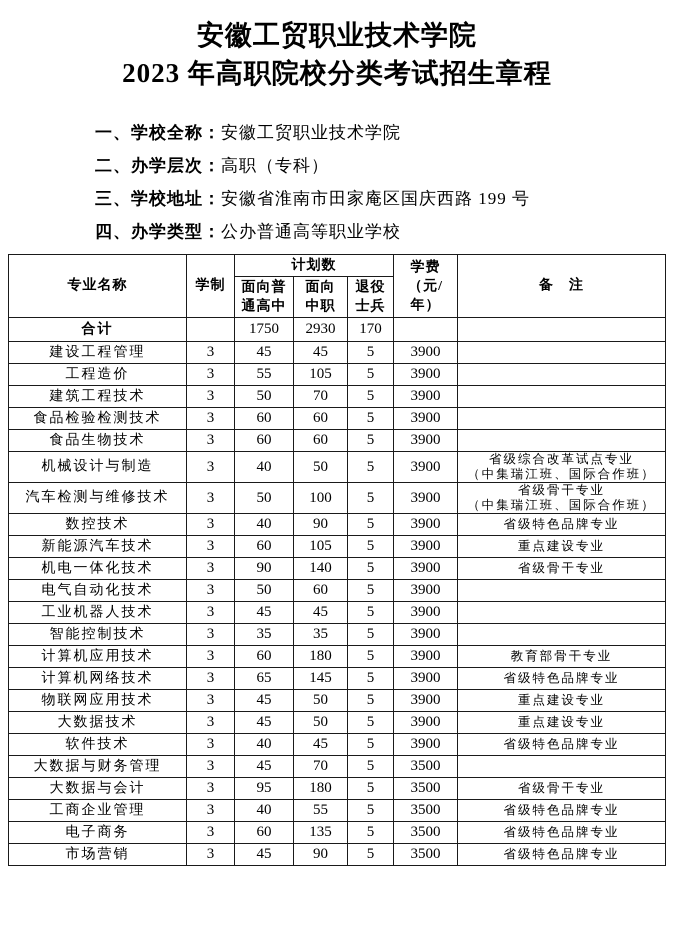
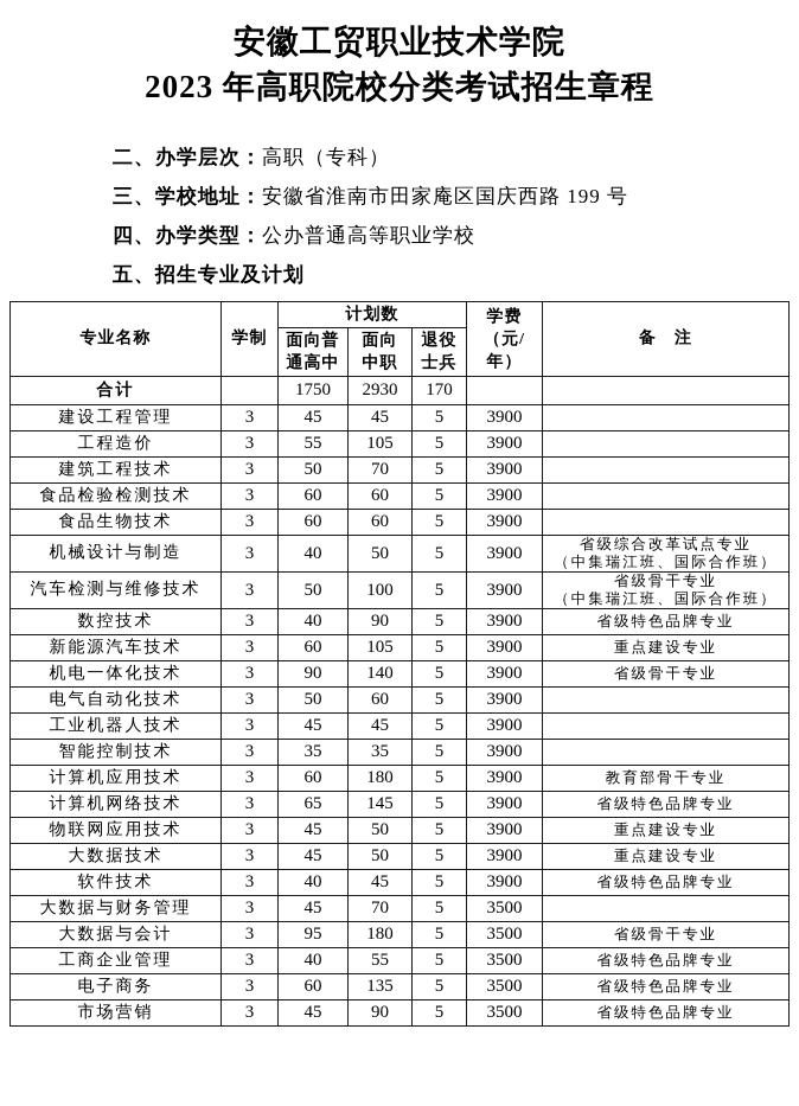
  安徽工贸职业技术学院
  2023 年高职院校分类考试招生章程
- 一、学校全称：安徽工贸职业技术学院
  二、办学层次：高职（专科）
  三、学校地址：安徽省淮南市田家庵区国庆西路 199 号
  四、办学类型：公办普通高等职业学校
+ 五、招生专业及计划
  专业名称	学制	计划数	学费（元/年）	备 注
  面向普通高中	面向中职	退役士兵
  合计		1750	2930	170
  建设工程管理	3	45	45	5	3900
  工程造价	3	55	105	5	3900
  建筑工程技术	3	50	70	5	3900
  食品检验检测技术	3	60	60	5	3900
  食品生物技术	3	60	60	5	3900
  机械设计与制造	3	40	50	5	3900	省级综合改革试点专业 （中集瑞江班、国际合作班）
  汽车检测与维修技术	3	50	100	5	3900	省级骨干专业 （中集瑞江班、国际合作班）
  数控技术	3	40	90	5	3900	省级特色品牌专业
  新能源汽车技术	3	60	105	5	3900	重点建设专业
  机电一体化技术	3	90	140	5	3900	省级骨干专业
  电气自动化技术	3	50	60	5	3900
  工业机器人技术	3	45	45	5	3900
  智能控制技术	3	35	35	5	3900
  计算机应用技术	3	60	180	5	3900	教育部骨干专业
  计算机网络技术	3	65	145	5	3900	省级特色品牌专业
  物联网应用技术	3	45	50	5	3900	重点建设专业
  大数据技术	3	45	50	5	3900	重点建设专业
  软件技术	3	40	45	5	3900	省级特色品牌专业
  大数据与财务管理	3	45	70	5	3500
  大数据与会计	3	95	180	5	3500	省级骨干专业
  工商企业管理	3	40	55	5	3500	省级特色品牌专业
  电子商务	3	60	135	5	3500	省级特色品牌专业
  市场营销	3	45	90	5	3500	省级特色品牌专业
